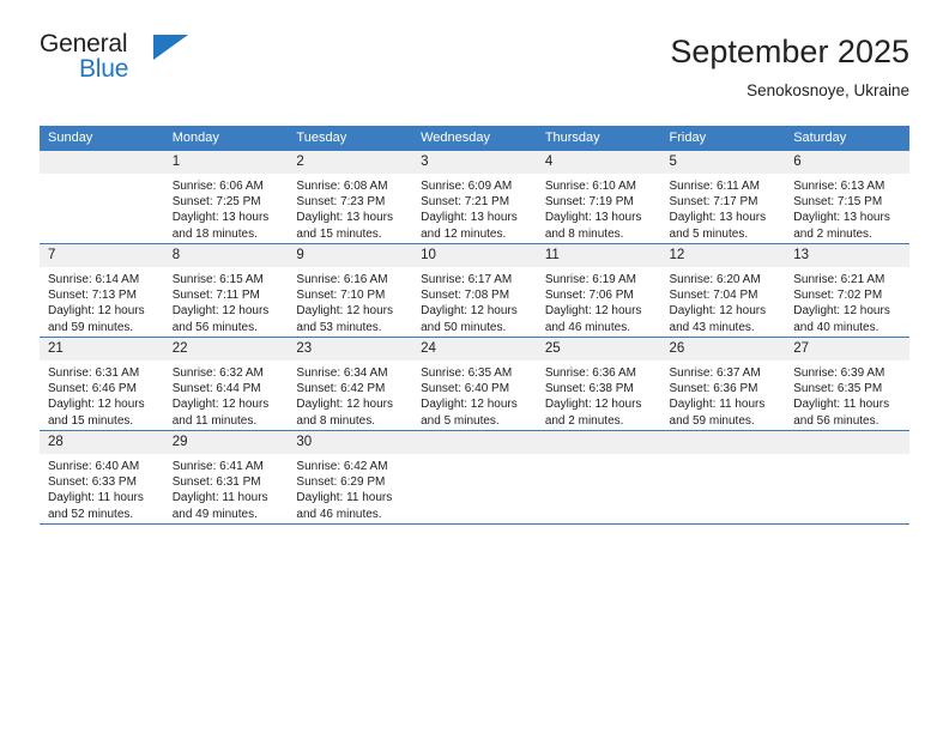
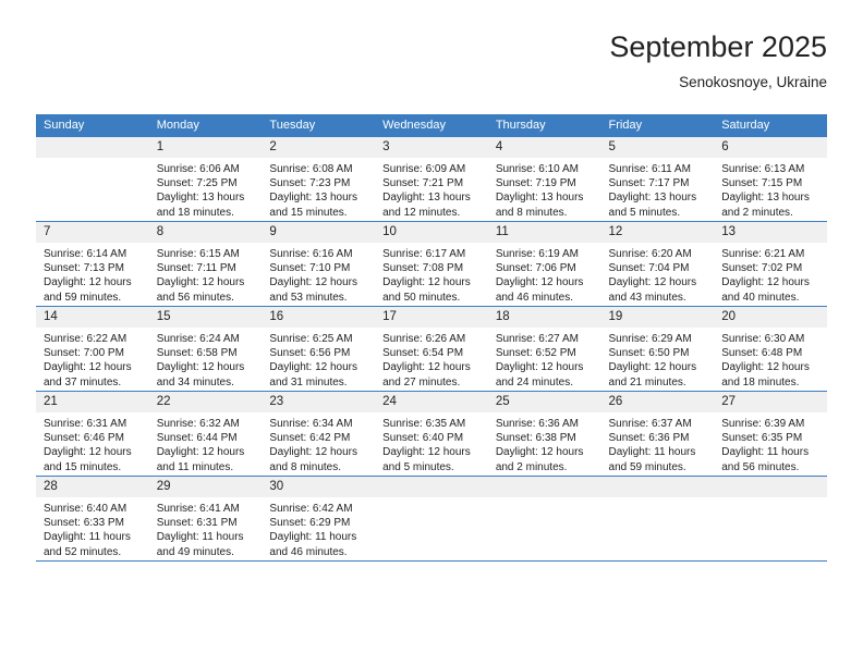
- General
- Blue
  September 2025
  Senokosnoye, Ukraine
  Sunday	Monday	Tuesday	Wednesday	Thursday	Friday	Saturday
  	1Sunrise: 6:06 AMSunset: 7:25 PMDaylight: 13 hours and 18 minutes.	2Sunrise: 6:08 AMSunset: 7:23 PMDaylight: 13 hours and 15 minutes.	3Sunrise: 6:09 AMSunset: 7:21 PMDaylight: 13 hours and 12 minutes.	4Sunrise: 6:10 AMSunset: 7:19 PMDaylight: 13 hours and 8 minutes.	5Sunrise: 6:11 AMSunset: 7:17 PMDaylight: 13 hours and 5 minutes.	6Sunrise: 6:13 AMSunset: 7:15 PMDaylight: 13 hours and 2 minutes.
  7Sunrise: 6:14 AMSunset: 7:13 PMDaylight: 12 hours and 59 minutes.	8Sunrise: 6:15 AMSunset: 7:11 PMDaylight: 12 hours and 56 minutes.	9Sunrise: 6:16 AMSunset: 7:10 PMDaylight: 12 hours and 53 minutes.	10Sunrise: 6:17 AMSunset: 7:08 PMDaylight: 12 hours and 50 minutes.	11Sunrise: 6:19 AMSunset: 7:06 PMDaylight: 12 hours and 46 minutes.	12Sunrise: 6:20 AMSunset: 7:04 PMDaylight: 12 hours and 43 minutes.	13Sunrise: 6:21 AMSunset: 7:02 PMDaylight: 12 hours and 40 minutes.
+ 14Sunrise: 6:22 AMSunset: 7:00 PMDaylight: 12 hours and 37 minutes.	15Sunrise: 6:24 AMSunset: 6:58 PMDaylight: 12 hours and 34 minutes.	16Sunrise: 6:25 AMSunset: 6:56 PMDaylight: 12 hours and 31 minutes.	17Sunrise: 6:26 AMSunset: 6:54 PMDaylight: 12 hours and 27 minutes.	18Sunrise: 6:27 AMSunset: 6:52 PMDaylight: 12 hours and 24 minutes.	19Sunrise: 6:29 AMSunset: 6:50 PMDaylight: 12 hours and 21 minutes.	20Sunrise: 6:30 AMSunset: 6:48 PMDaylight: 12 hours and 18 minutes.
  21Sunrise: 6:31 AMSunset: 6:46 PMDaylight: 12 hours and 15 minutes.	22Sunrise: 6:32 AMSunset: 6:44 PMDaylight: 12 hours and 11 minutes.	23Sunrise: 6:34 AMSunset: 6:42 PMDaylight: 12 hours and 8 minutes.	24Sunrise: 6:35 AMSunset: 6:40 PMDaylight: 12 hours and 5 minutes.	25Sunrise: 6:36 AMSunset: 6:38 PMDaylight: 12 hours and 2 minutes.	26Sunrise: 6:37 AMSunset: 6:36 PMDaylight: 11 hours and 59 minutes.	27Sunrise: 6:39 AMSunset: 6:35 PMDaylight: 11 hours and 56 minutes.
  28Sunrise: 6:40 AMSunset: 6:33 PMDaylight: 11 hours and 52 minutes.	29Sunrise: 6:41 AMSunset: 6:31 PMDaylight: 11 hours and 49 minutes.	30Sunrise: 6:42 AMSunset: 6:29 PMDaylight: 11 hours and 46 minutes.
